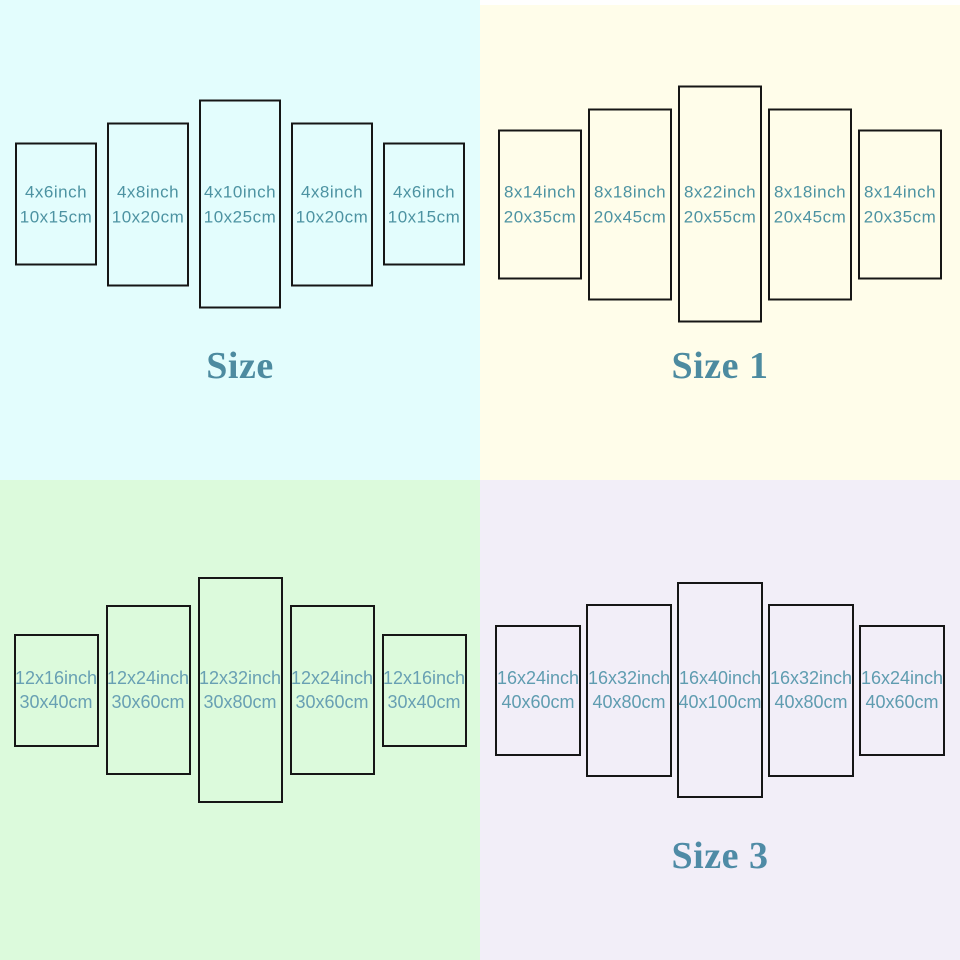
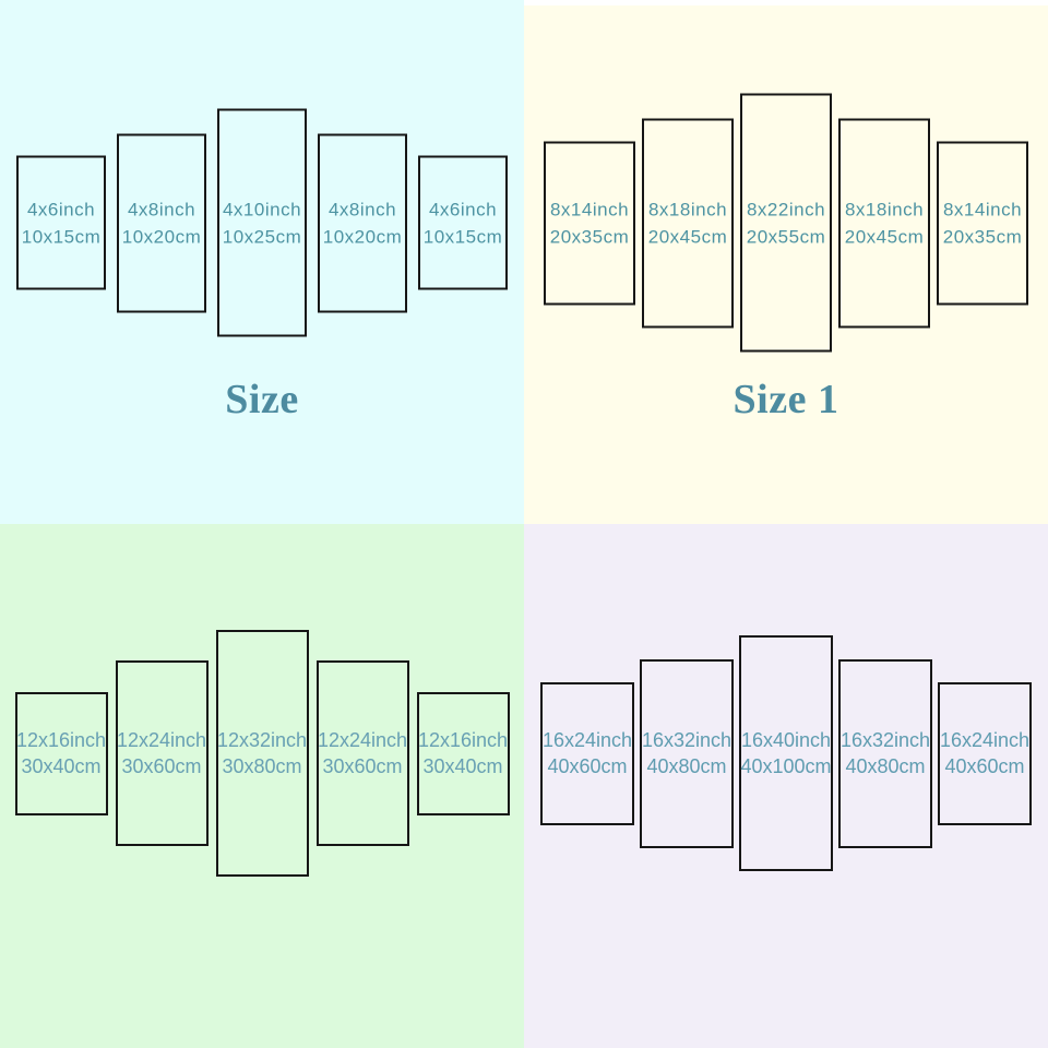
  4x6inch
  10x15cm
  4x8inch
  10x20cm
  4x10inch
  10x25cm
  4x8inch
  10x20cm
  4x6inch
  10x15cm
  Size
  8x14inch
  20x35cm
  8x18inch
  20x45cm
  8x22inch
  20x55cm
  8x18inch
  20x45cm
  8x14inch
  20x35cm
  Size 1
  12x16inch
  30x40cm
  12x24inch
  30x60cm
  12x32inch
  30x80cm
  12x24inch
  30x60cm
  12x16inch
  30x40cm
  16x24inch
  40x60cm
  16x32inch
  40x80cm
  16x40inch
  40x100cm
  16x32inch
  40x80cm
  16x24inch
  40x60cm
- Size 3
